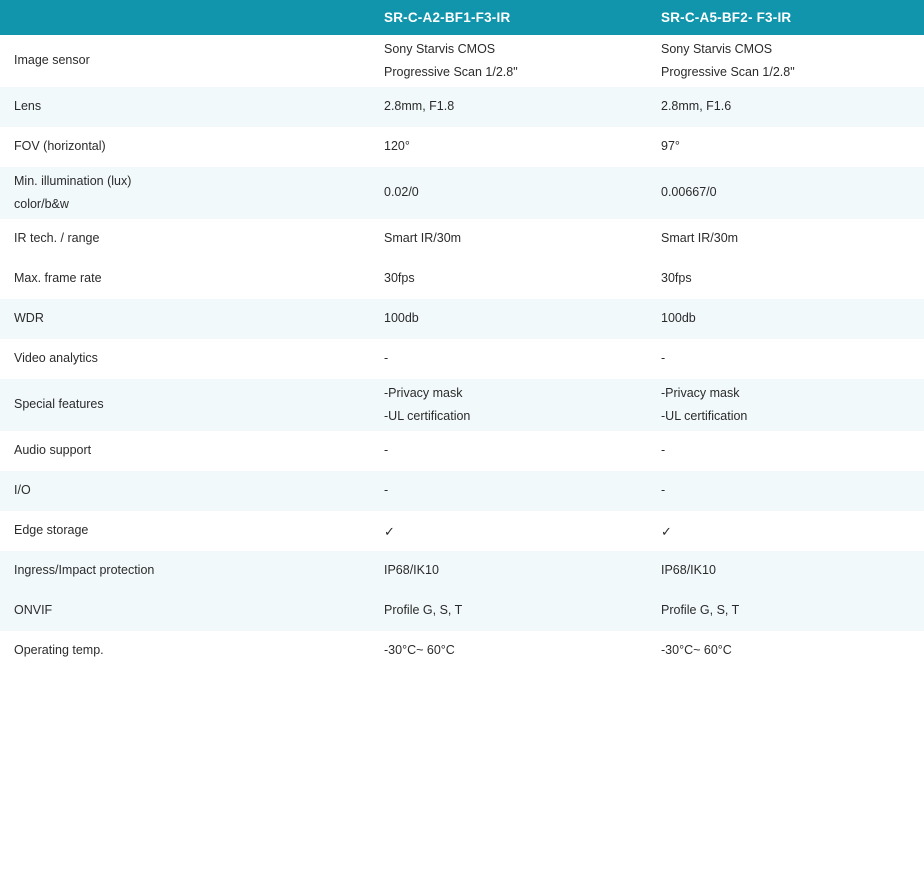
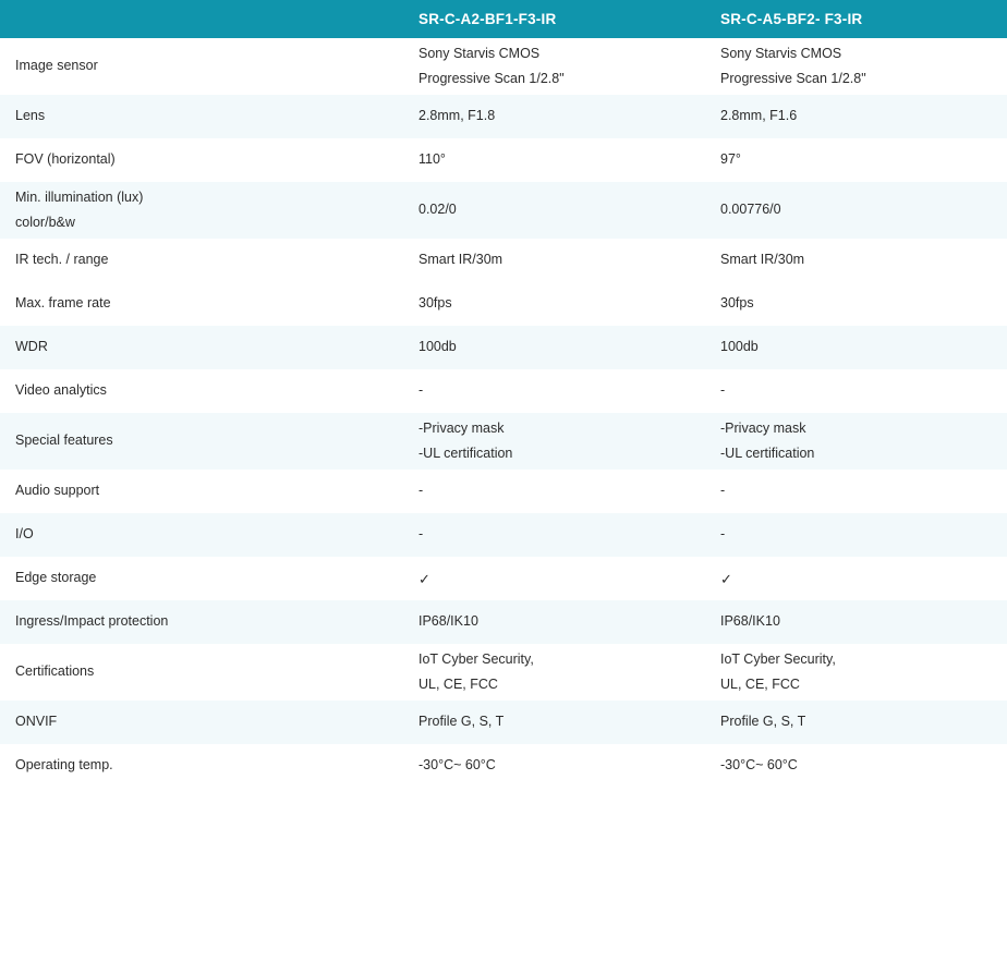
  	SR-C-A2-BF1-F3-IR	SR-C-A5-BF2- F3-IR
  Image sensor	Sony Starvis CMOSProgressive Scan 1/2.8"	Sony Starvis CMOSProgressive Scan 1/2.8"
  Lens	2.8mm, F1.8	2.8mm, F1.6
- FOV (horizontal)	120°	97°
+ FOV (horizontal)	110°	97°
- Min. illumination (lux)color/b&w	0.02/0	0.00667/0
+ Min. illumination (lux)color/b&w	0.02/0	0.00776/0
  IR tech. / range	Smart IR/30m	Smart IR/30m
  Max. frame rate	30fps	30fps
  WDR	100db	100db
  Video analytics	-	-
  Special features	-Privacy mask-UL certification	-Privacy mask-UL certification
  Audio support	-	-
  I/O	-	-
  Edge storage	✓	✓
  Ingress/Impact protection	IP68/IK10	IP68/IK10
+ Certifications	IoT Cyber Security,UL, CE, FCC	IoT Cyber Security,UL, CE, FCC
  ONVIF	Profile G, S, T	Profile G, S, T
  Operating temp.	-30°C~ 60°C	-30°C~ 60°C
